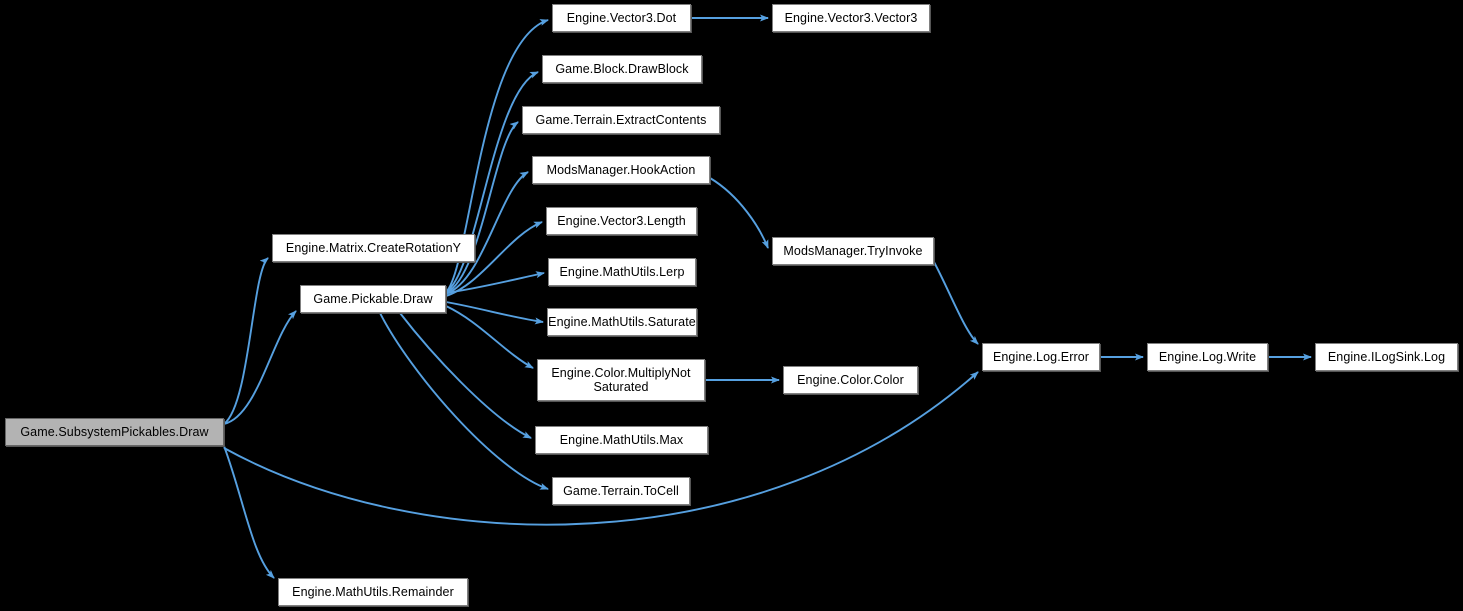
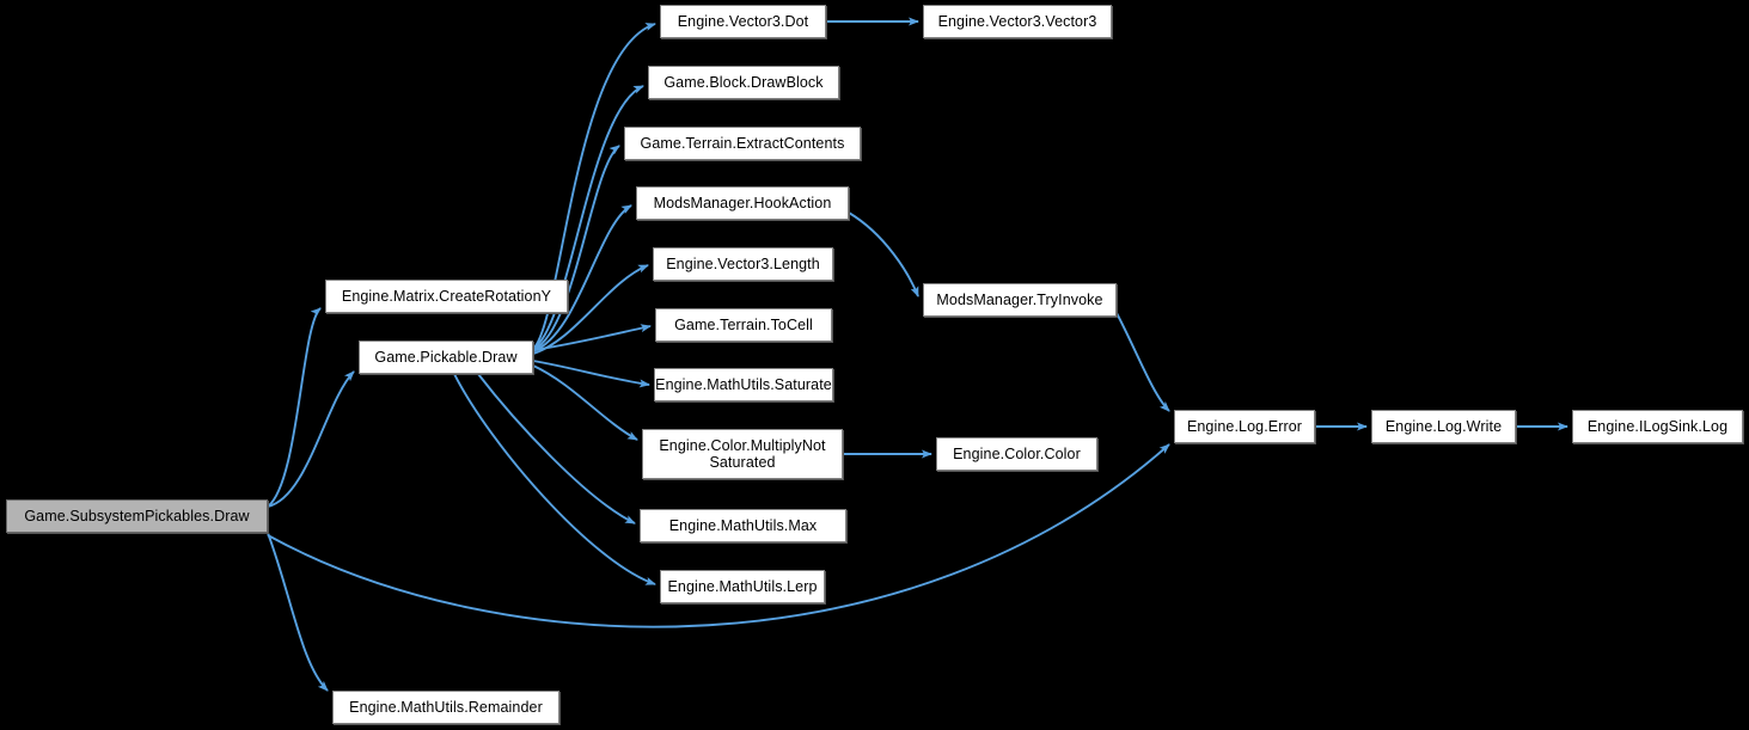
  Game.SubsystemPickables.Draw
  Engine.Matrix.CreateRotationY
  Game.Pickable.Draw
  Engine.MathUtils.Remainder
  Engine.Vector3.Dot
  Game.Block.DrawBlock
  Game.Terrain.ExtractContents
  ModsManager.HookAction
  Engine.Vector3.Length
- Engine.MathUtils.Lerp
+ Game.Terrain.ToCell
  Engine.MathUtils.Saturate
  Engine.Color.MultiplyNot
  Saturated
  Engine.MathUtils.Max
- Game.Terrain.ToCell
+ Engine.MathUtils.Lerp
  Engine.Vector3.Vector3
  ModsManager.TryInvoke
  Engine.Color.Color
  Engine.Log.Error
  Engine.Log.Write
  Engine.ILogSink.Log
